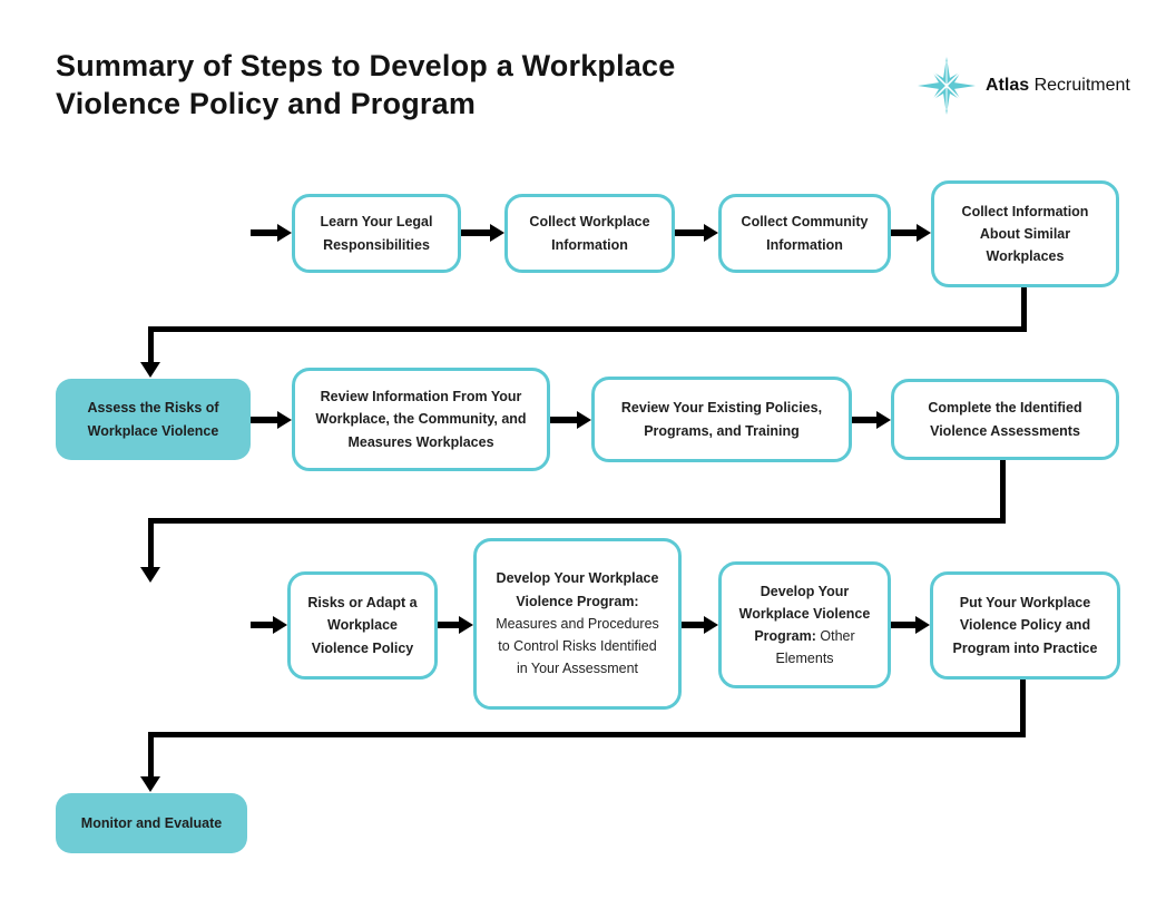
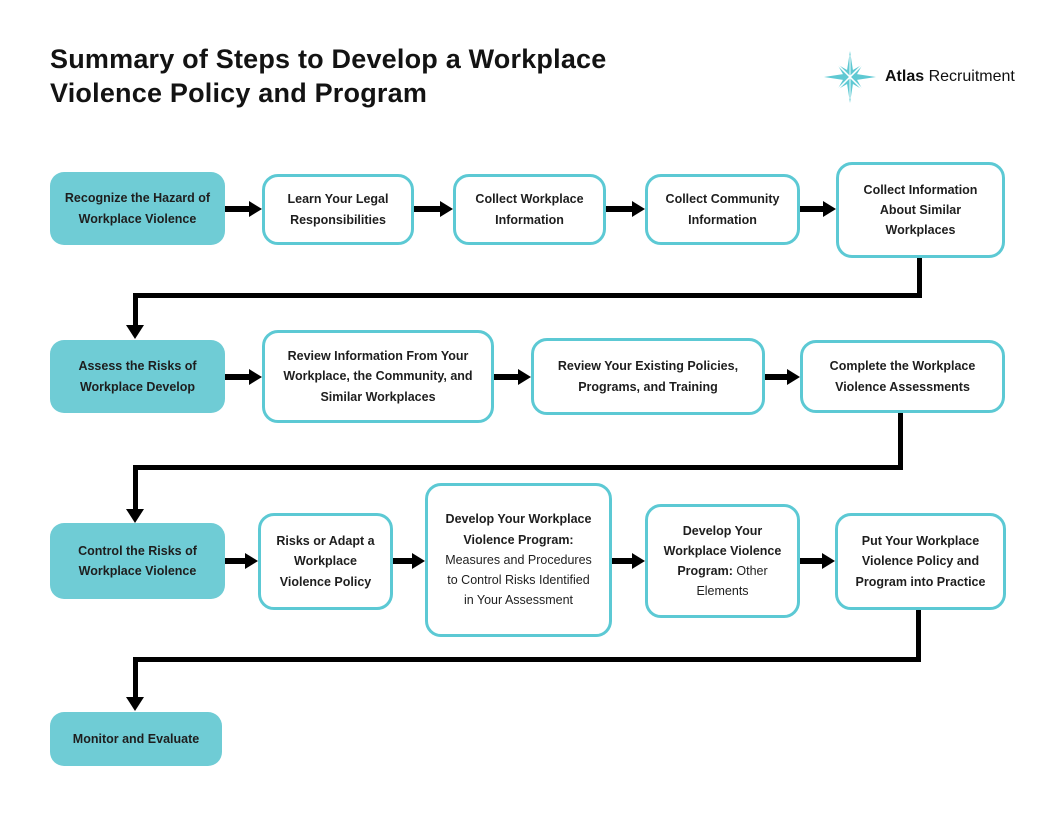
  Summary of Steps to Develop a Workplace Violence Policy and Program
  Atlas Recruitment
+ Recognize the Hazard of Workplace Violence
  Learn Your Legal Responsibilities
  Collect Workplace Information
  Collect Community Information
  Collect Information About Similar Workplaces
- Assess the Risks of Workplace Violence
+ Assess the Risks of Workplace Develop
- Review Information From Your Workplace, the Community, and Measures Workplaces
+ Review Information From Your Workplace, the Community, and Similar Workplaces
  Review Your Existing Policies, Programs, and Training
- Complete the Identified Violence Assessments
+ Complete the Workplace Violence Assessments
+ Control the Risks of Workplace Violence
  Risks or Adapt a Workplace Violence Policy
  Develop Your Workplace Violence Program: Measures and Procedures to Control Risks Identified in Your Assessment
  Develop Your Workplace Violence Program: Other Elements
  Put Your Workplace Violence Policy and Program into Practice
  Monitor and Evaluate
